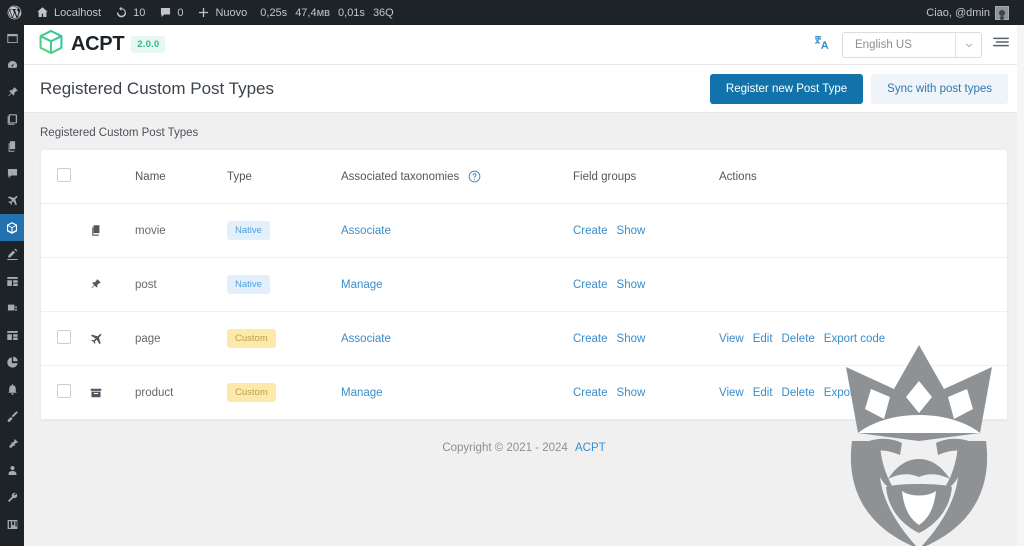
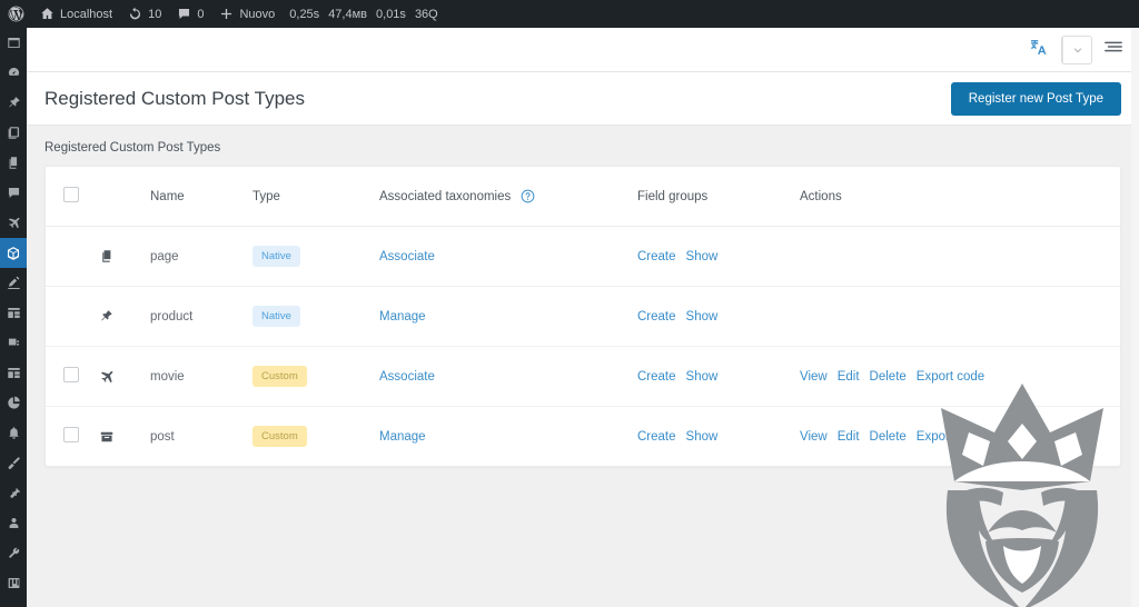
  Localhost
  10
  0
  Nuovo
  0,25s
  47,4мв
  0,01s
  36Q
- Ciao, @dmin
- ACPT
- 2.0.0
- English US
  Registered Custom Post Types
  Register new Post Type
- Sync with post types
  Registered Custom Post Types
  		Name	Type	Associated taxonomies	Field groups	Actions
- 		movie	Native	Associate	Create Show
+ 		page	Native	Associate	Create Show
- 		post	Native	Manage	Create Show
+ 		product	Native	Manage	Create Show
- 		page	Custom	Associate	Create Show	View Edit Delete Export code
+ 		movie	Custom	Associate	Create Show	View Edit Delete Export code
- 		product	Custom	Manage	Create Show	View Edit Delete Expo
+ 		post	Custom	Manage	Create Show	View Edit Delete Expo
- Copyright © 2021 - 2024 ACPT
